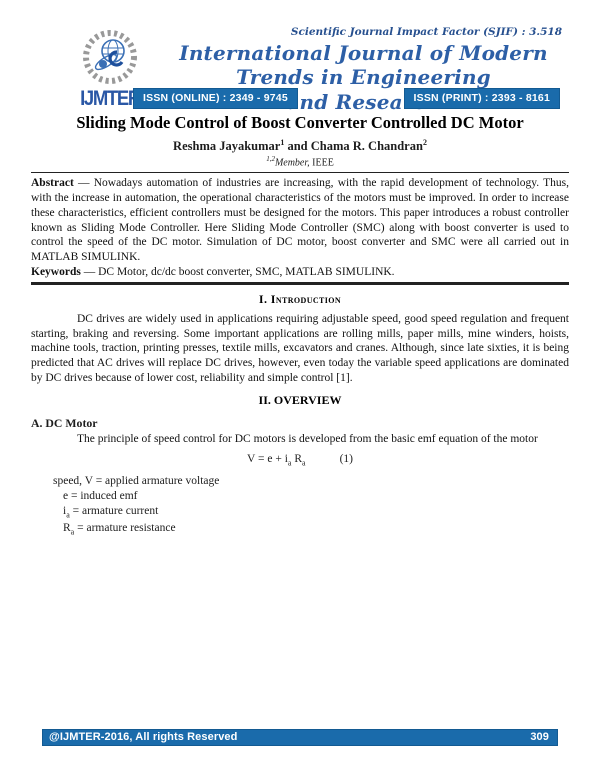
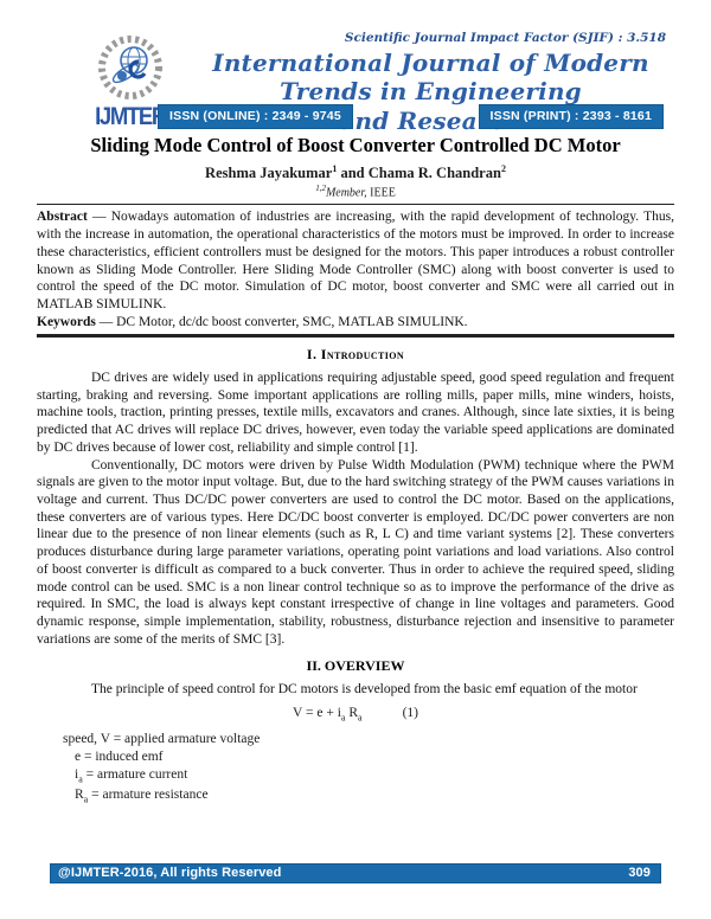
  IJMTE
  Scientific Journal Impact Factor (SJIF) : 3.518
  International Journal of Modern Trends in Engineering
  ISSN (ONLINE) : 2349 - 9745
  ISSN (PRINT) : 2393 - 8161
  Sliding Mode Control of Boost Converter Controlled DC Motor
  Reshma Jayakumar1 and Chama R. Chandran2
  1,2Member, IEEE
  Abstract — Nowadays automation of industries are increasing, with the rapid development of technology. Thus, with the increase in automation, the operational characteristics of the motors must be improved. In order to increase these characteristics, efficient controllers must be designed for the motors. This paper introduces a robust controller known as Sliding Mode Controller. Here Sliding Mode Controller (SMC) along with boost converter is used to control the speed of the DC motor. Simulation of DC motor, boost converter and SMC were all carried out in MATLAB SIMULINK.
  Keywords — DC Motor, dc/dc boost converter, SMC, MATLAB SIMULINK.
  I. Introduction
  DC drives are widely used in applications requiring adjustable speed, good speed regulation and frequent starting, braking and reversing. Some important applications are rolling mills, paper mills, mine winders, hoists, machine tools, traction, printing presses, textile mills, excavators and cranes. Although, since late sixties, it is being predicted that AC drives will replace DC drives, however, even today the variable speed applications are dominated by DC drives because of lower cost, reliability and simple control [1].
+ Conventionally, DC motors were driven by Pulse Width Modulation (PWM) technique where the PWM signals are given to the motor input voltage. But, due to the hard switching strategy of the PWM causes variations in voltage and current. Thus DC/DC power converters are used to control the DC motor. Based on the applications, these converters are of various types. Here DC/DC boost converter is employed. DC/DC power converters are non linear due to the presence of non linear elements (such as R, L C) and time variant systems [2]. These converters produces disturbance during large parameter variations, operating point variations and load variations. Also control of boost converter is difficult as compared to a buck converter. Thus in order to achieve the required speed, sliding mode control can be used. SMC is a non linear control technique so as to improve the performance of the drive as required. In SMC, the load is always kept constant irrespective of change in line voltages and parameters. Good dynamic response, simple implementation, stability, robustness, disturbance rejection and insensitive to parameter variations are some of the merits of SMC [3].
  II. OVERVIEW
- A. DC Motor
  The principle of speed control for DC motors is developed from the basic emf equation of the motor
  V = e + ia Ra (1)
  speed, V = applied armature voltage
  e = induced emf
  ia = armature current
  Ra = armature resistance
  @IJMTER-2016, All rights Reserved
  309
